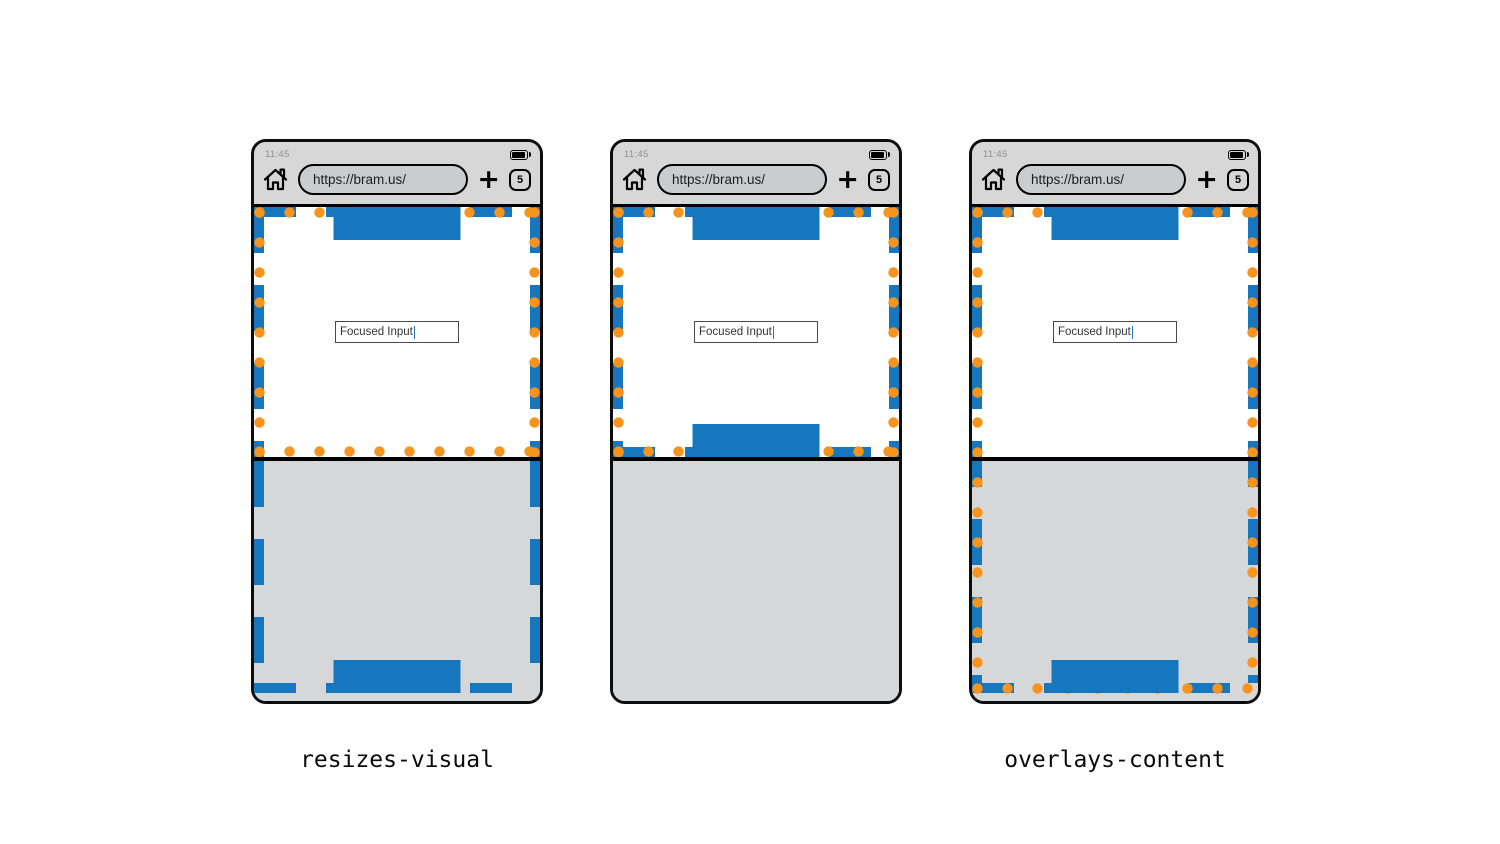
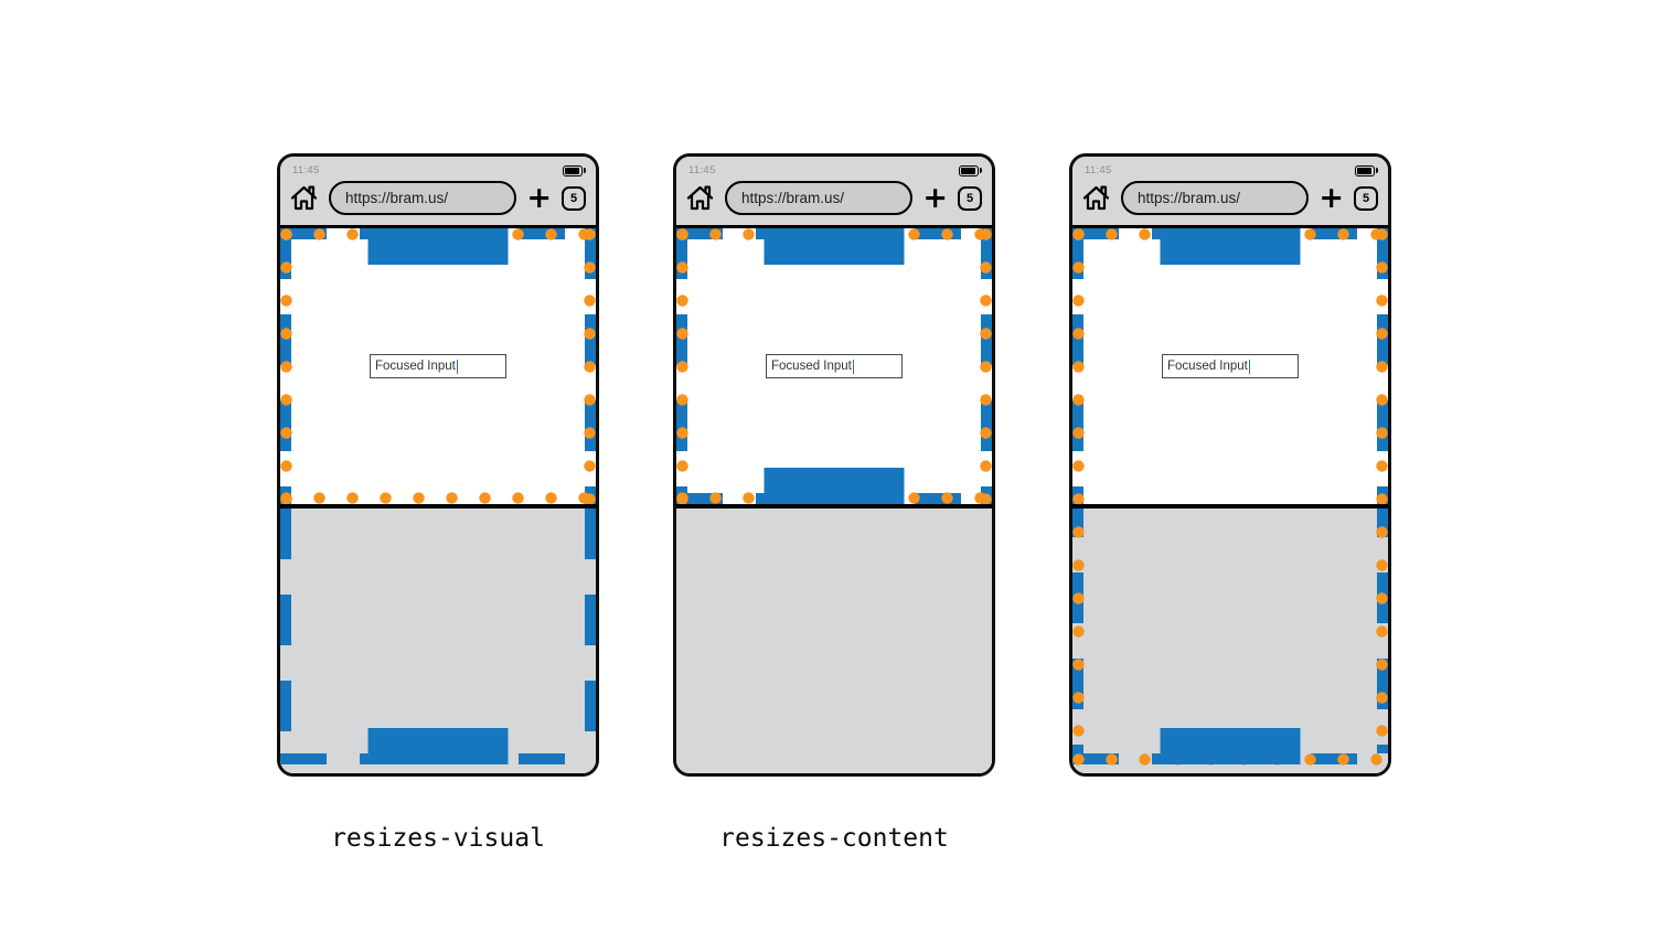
  11:45
  https://bram.us/
  +
  5
  Focused Input
  resizes-visual
  11:45
  https://bram.us/
  +
  5
  Focused Input
+ resizes-content
  11:45
  https://bram.us/
  +
  5
  Focused Input
- overlays-content
